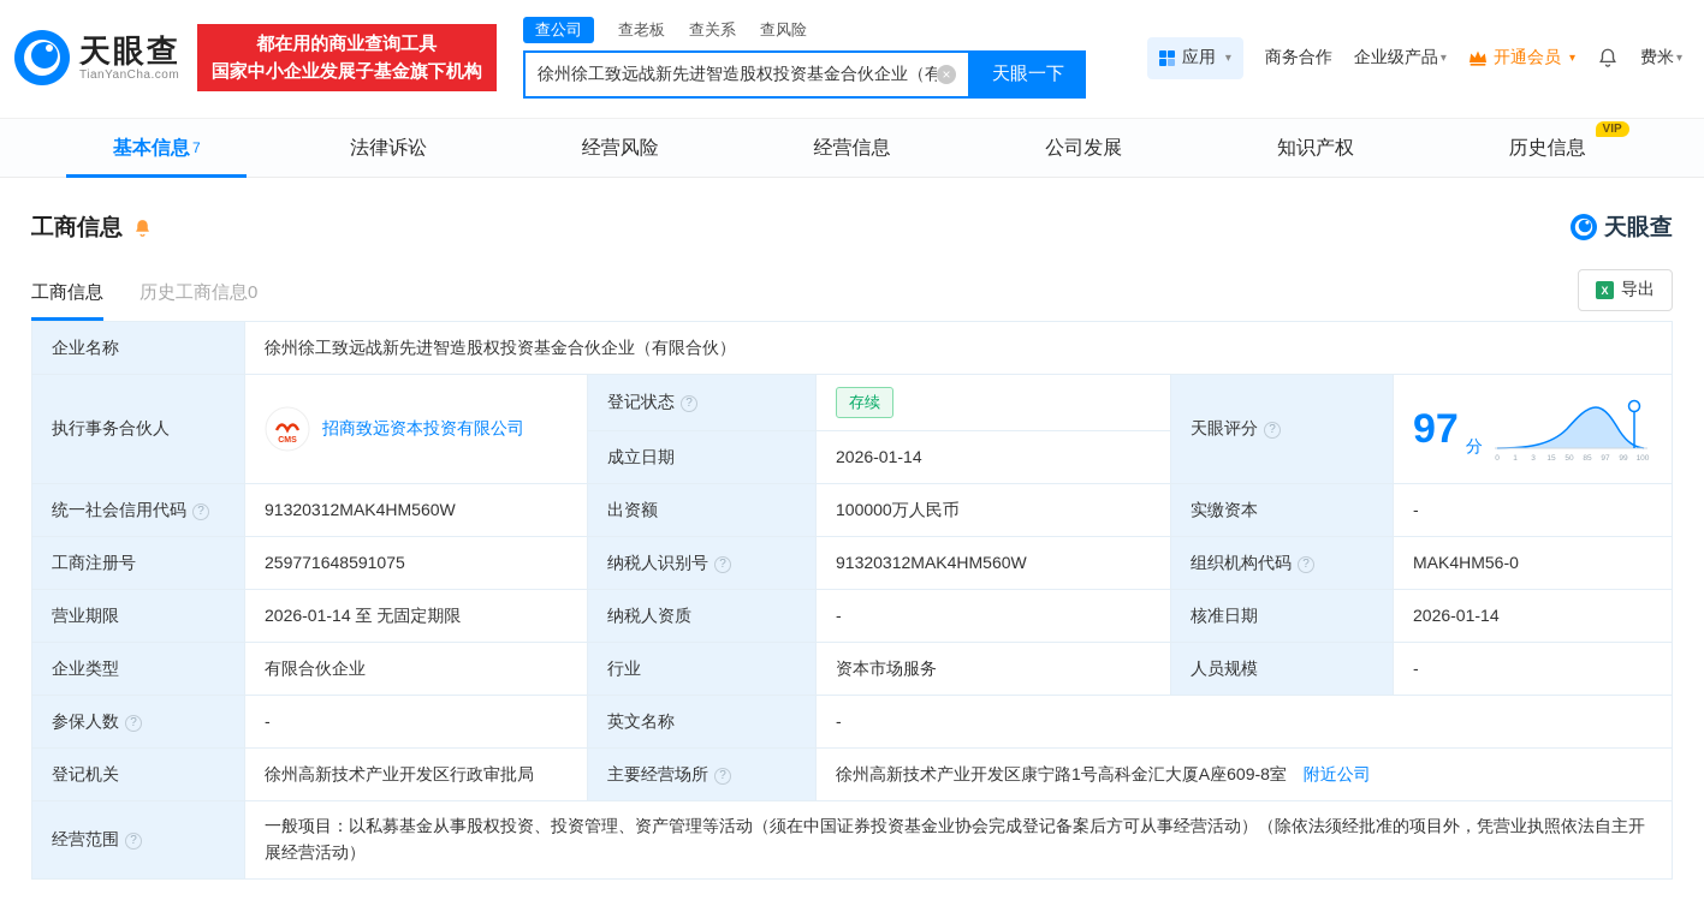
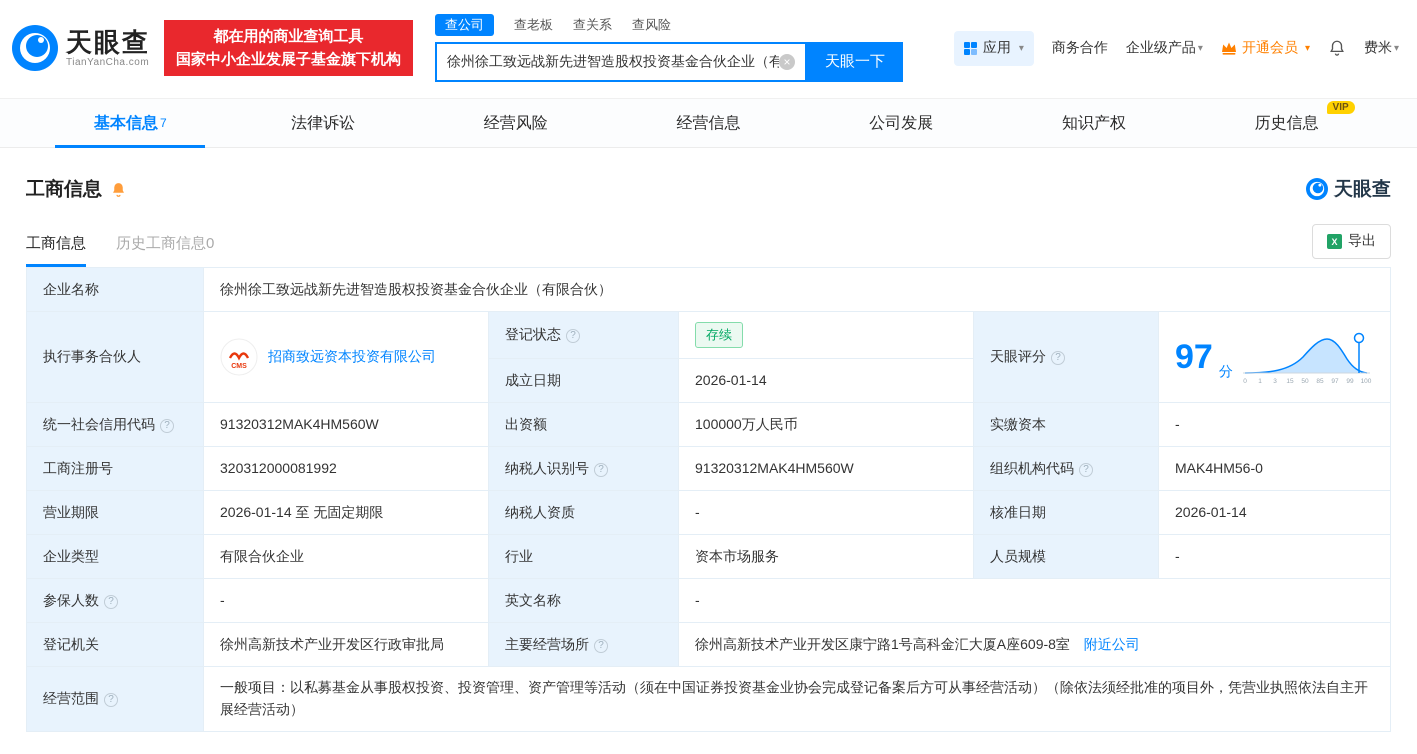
  天眼查
  TianYanCha.com
  都在用的商业查询工具
  国家中小企业发展子基金旗下机构
  查公司
  查老板
  查关系
  查风险
  徐州徐工致远战新先进智造股权投资基金合伙企业（有
  ×
  天眼一下
  应用
  ▾
  商务合作
  企业级产品
  ▾
  开通会员
  ▾
  费米
  ▾
  基本信息
  7
  法律诉讼
  经营风险
  经营信息
  公司发展
  知识产权
  历史信息
  VIP
  工商信息
  天眼查
  工商信息
  历史工商信息0
  X
  导出
  企业名称	徐州徐工致远战新先进智造股权投资基金合伙企业（有限合伙）
  成立日期	2026-01-14
  统一社会信用代码 ?	91320312MAK4HM560W	出资额	100000万人民币	实缴资本	-
- 工商注册号	259771648591075	纳税人识别号 ?	91320312MAK4HM560W	组织机构代码 ?	MAK4HM56-0
+ 工商注册号	320312000081992	纳税人识别号 ?	91320312MAK4HM560W	组织机构代码 ?	MAK4HM56-0
  营业期限	2026-01-14 至 无固定期限	纳税人资质	-	核准日期	2026-01-14
  企业类型	有限合伙企业	行业	资本市场服务	人员规模	-
  参保人数 ?	-	英文名称	-
  登记机关	徐州高新技术产业开发区行政审批局	主要经营场所 ?	徐州高新技术产业开发区康宁路1号高科金汇大厦A座609-8室 附近公司
  经营范围 ?	一般项目：以私募基金从事股权投资、投资管理、资产管理等活动（须在中国证券投资基金业协会完成登记备案后方可从事经营活动）（除依法须经批准的项目外，凭营业执照依法自主开展经营活动）
